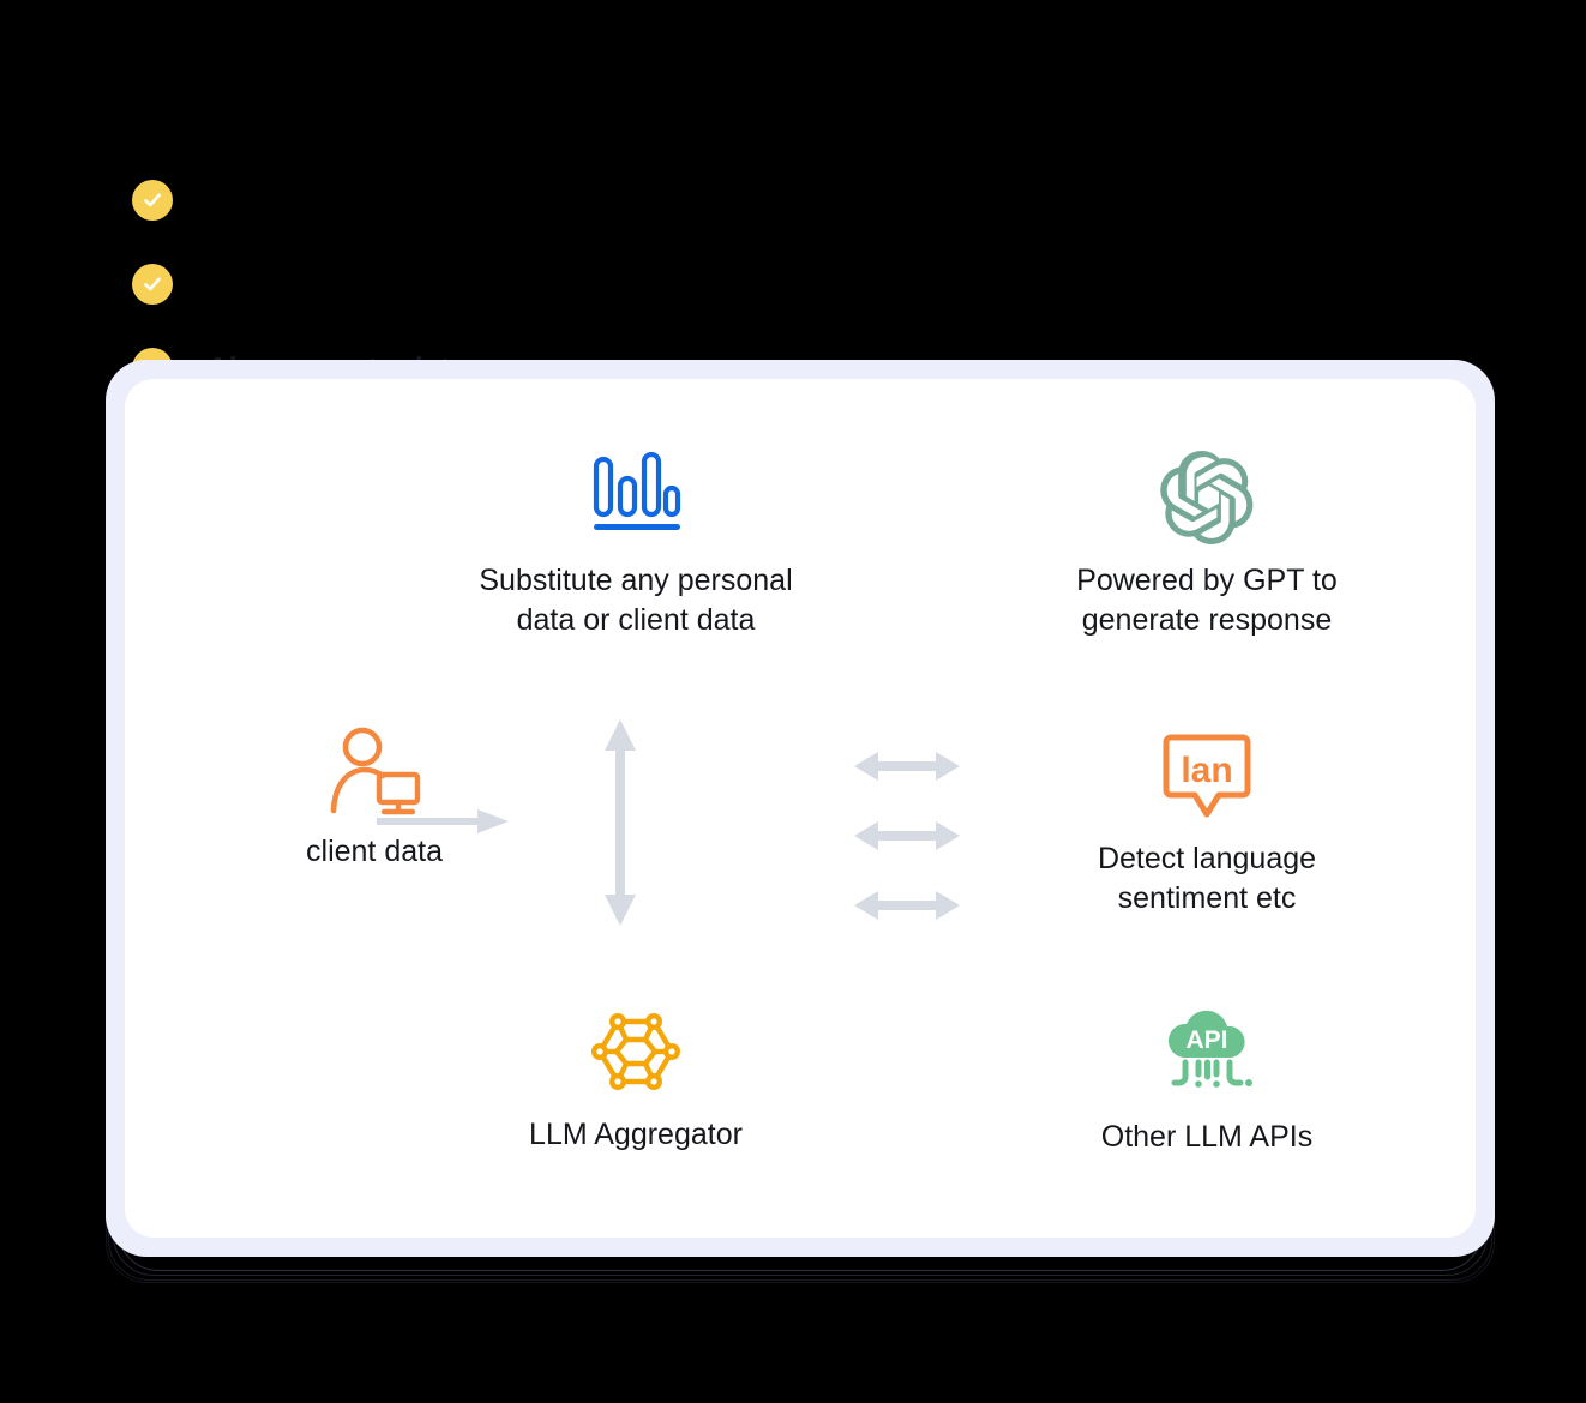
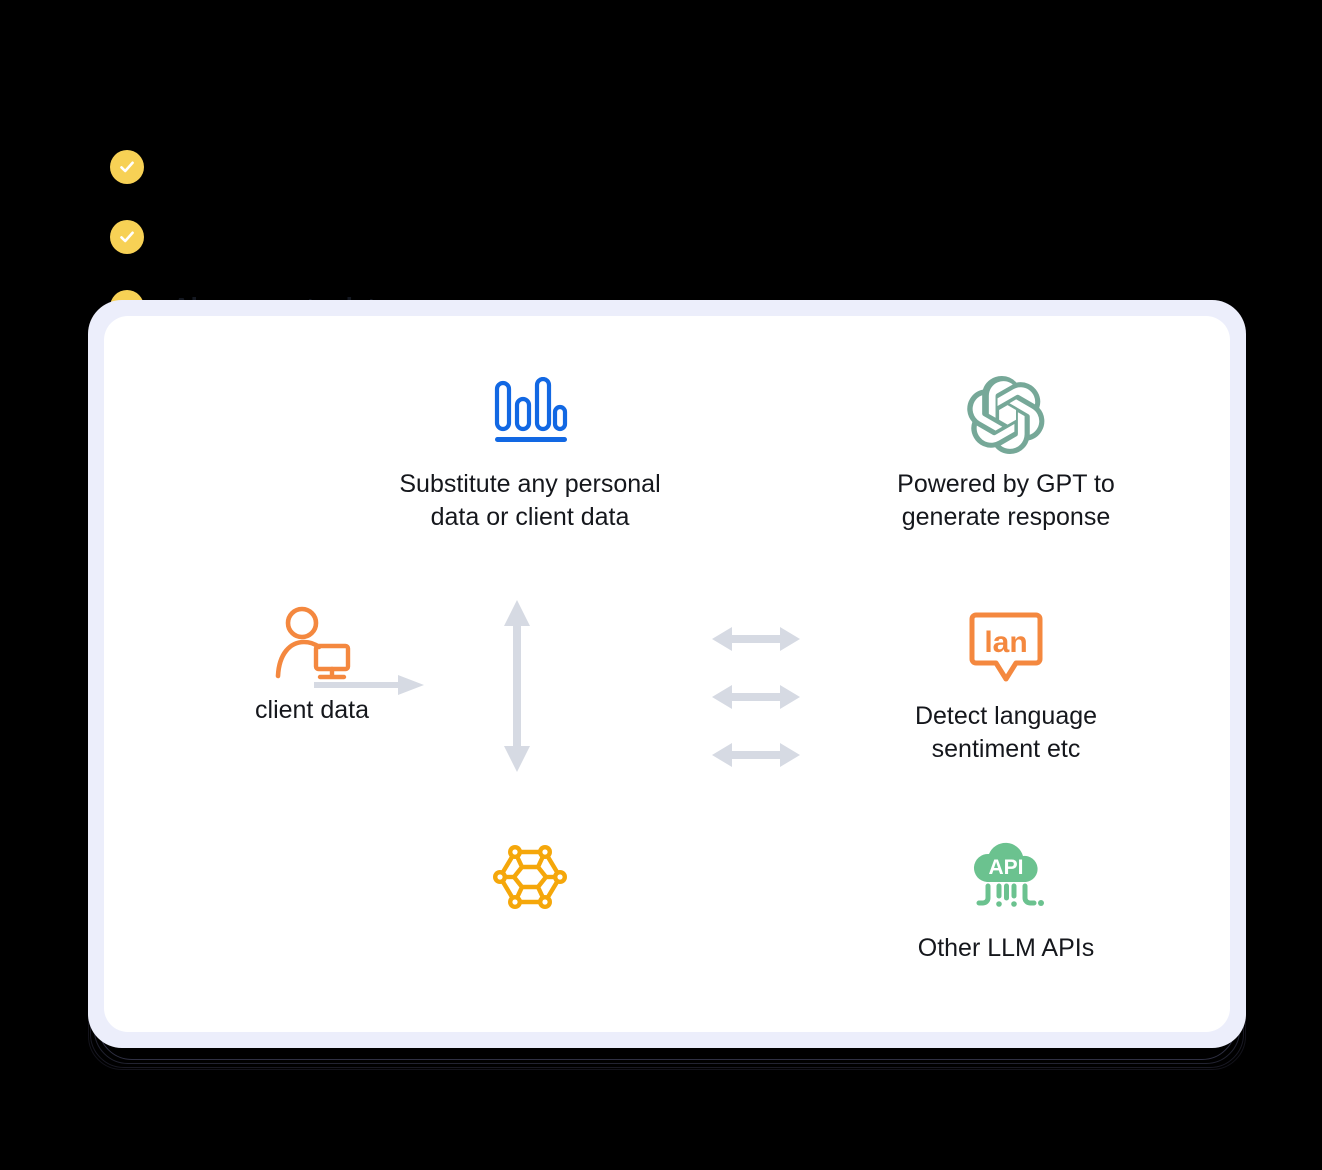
  Substitute any personal
  data or client data
  Powered by GPT to
  generate response
  client data
  lan
  Detect language
  sentiment etc
- LLM Aggregator
  API
  Other LLM APIs
